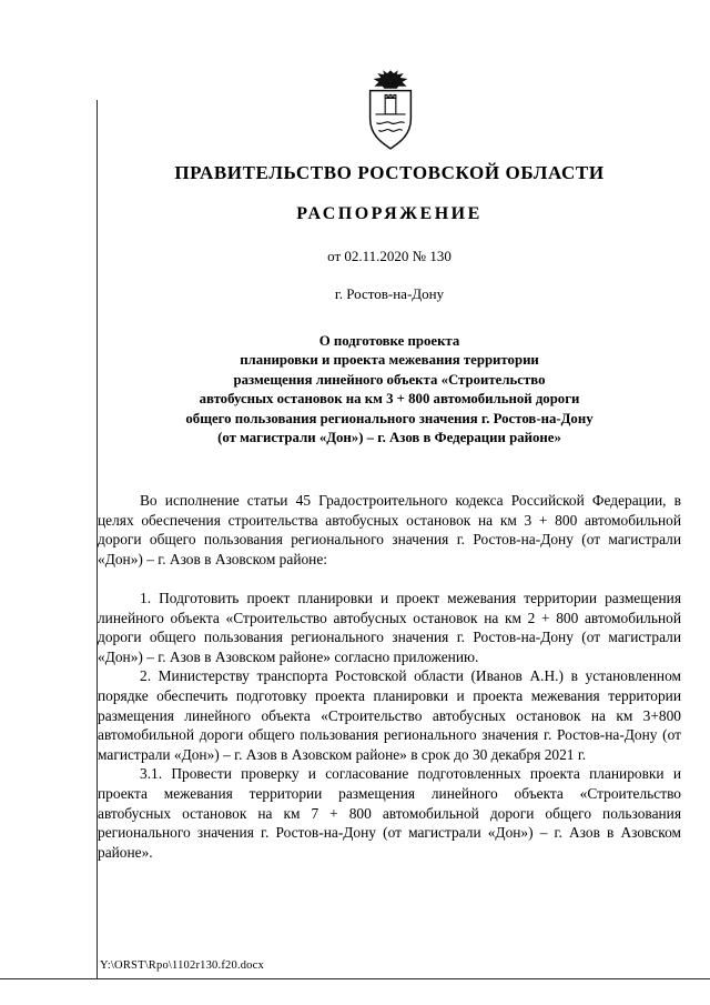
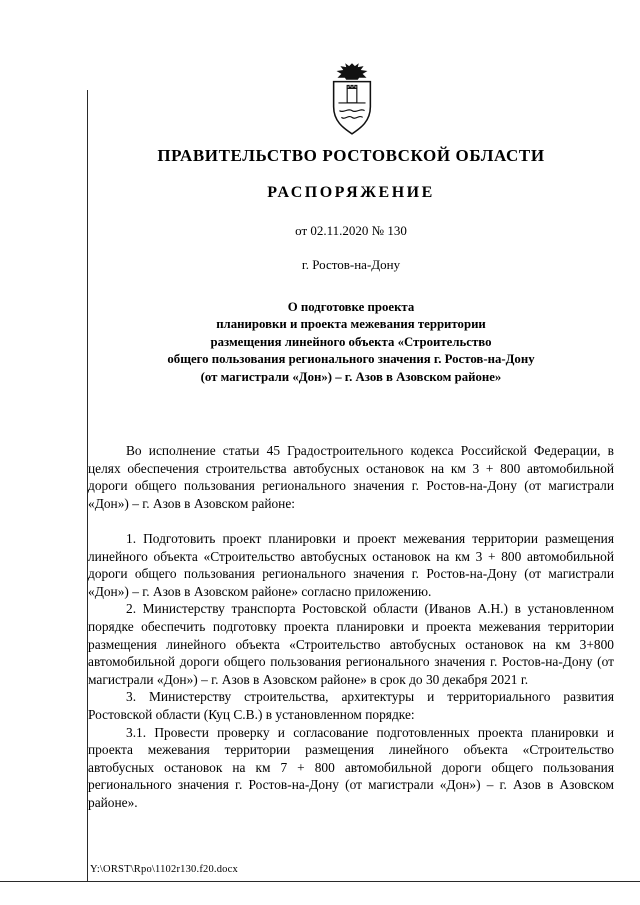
  ПРАВИТЕЛЬСТВО РОСТОВСКОЙ ОБЛАСТИ
  РАСПОРЯЖЕНИЕ
  от 02.11.2020 № 130
  г. Ростов-на-Дону
  О подготовке проекта
  планировки и проекта межевания территории
  размещения линейного объекта «Строительство
- автобусных остановок на км 3 + 800 автомобильной дороги
  общего пользования регионального значения г. Ростов-на-Дону
- (от магистрали «Дон») – г. Азов в Федерации районе»
+ (от магистрали «Дон») – г. Азов в Азовском районе»
  Во исполнение статьи 45 Градостроительного кодекса Российской Федерации, в целях обеспечения строительства автобусных остановок на км 3 + 800 автомобильной дороги общего пользования регионального значения г. Ростов-на-Дону (от магистрали «Дон») – г. Азов в Азовском районе:
- 1. Подготовить проект планировки и проект межевания территории размещения линейного объекта «Строительство автобусных остановок на км 2 + 800 автомобильной дороги общего пользования регионального значения г. Ростов-на-Дону (от магистрали «Дон») – г. Азов в Азовском районе» согласно приложению.
+ 1. Подготовить проект планировки и проект межевания территории размещения линейного объекта «Строительство автобусных остановок на км 3 + 800 автомобильной дороги общего пользования регионального значения г. Ростов-на-Дону (от магистрали «Дон») – г. Азов в Азовском районе» согласно приложению.
  2. Министерству транспорта Ростовской области (Иванов А.Н.) в установленном порядке обеспечить подготовку проекта планировки и проекта межевания территории размещения линейного объекта «Строительство автобусных остановок на км 3+800 автомобильной дороги общего пользования регионального значения г. Ростов-на-Дону (от магистрали «Дон») – г. Азов в Азовском районе» в срок до 30 декабря 2021 г.
+ 3. Министерству строительства, архитектуры и территориального развития Ростовской области (Куц С.В.) в установленном порядке:
  3.1. Провести проверку и согласование подготовленных проекта планировки и проекта межевания территории размещения линейного объекта «Строительство автобусных остановок на км 7 + 800 автомобильной дороги общего пользования регионального значения г. Ростов-на-Дону (от магистрали «Дон») – г. Азов в Азовском районе».
  Y:\ORST\Rpo\1102r130.f20.docx
